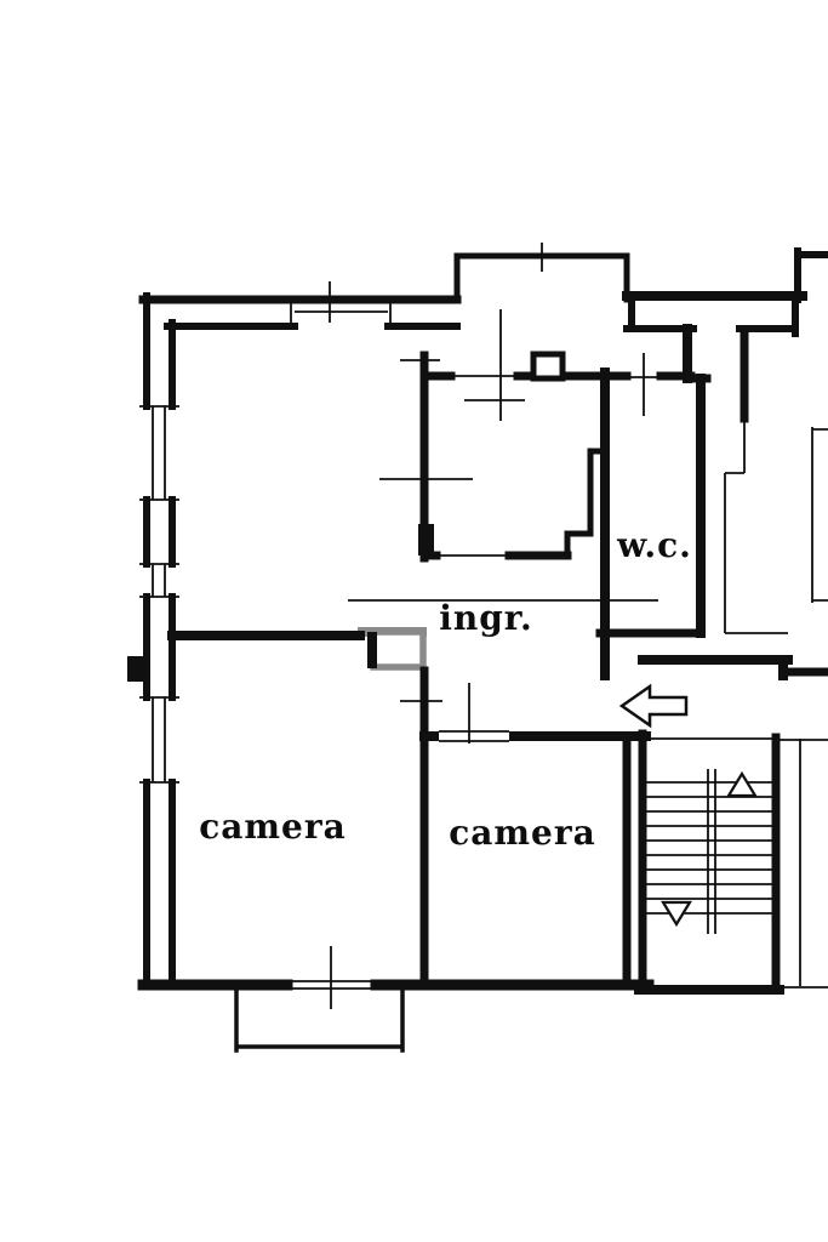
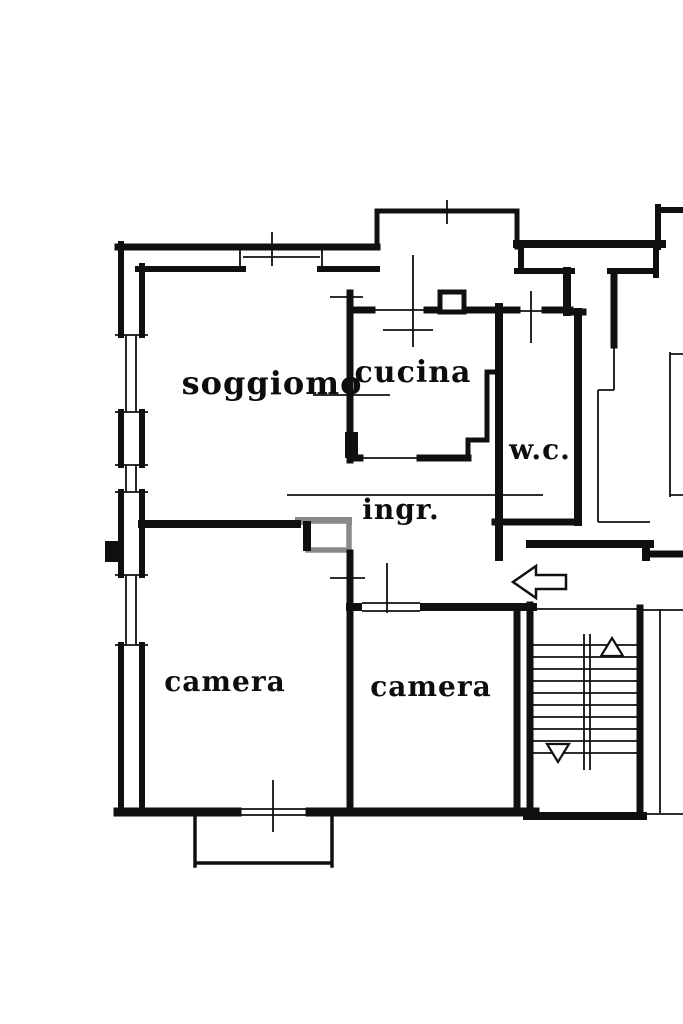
+ cucina
+ soggiomo
  w.c.
  ingr.
  camera
  camera
